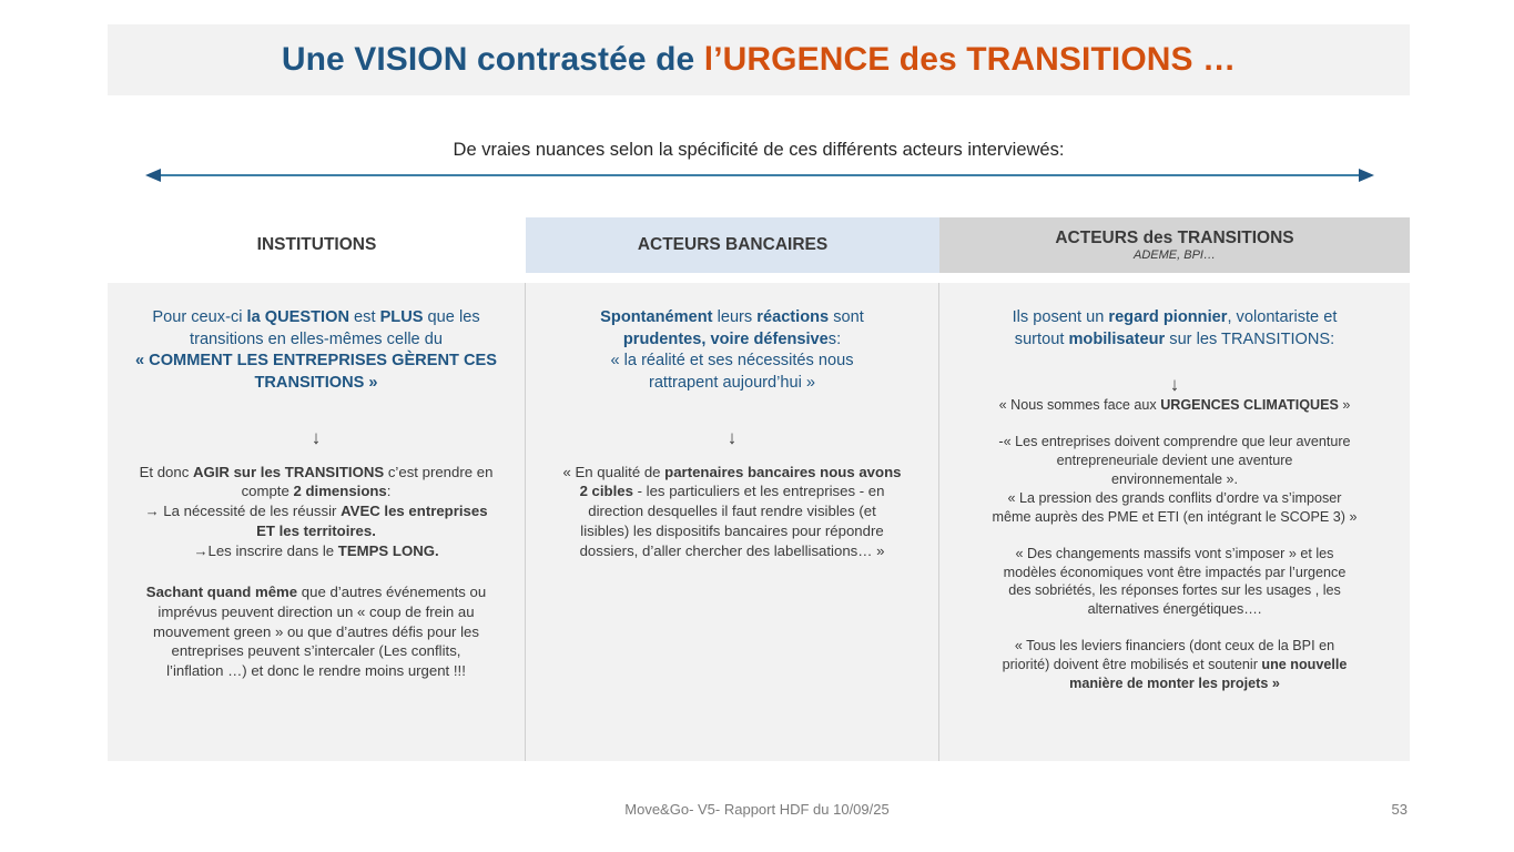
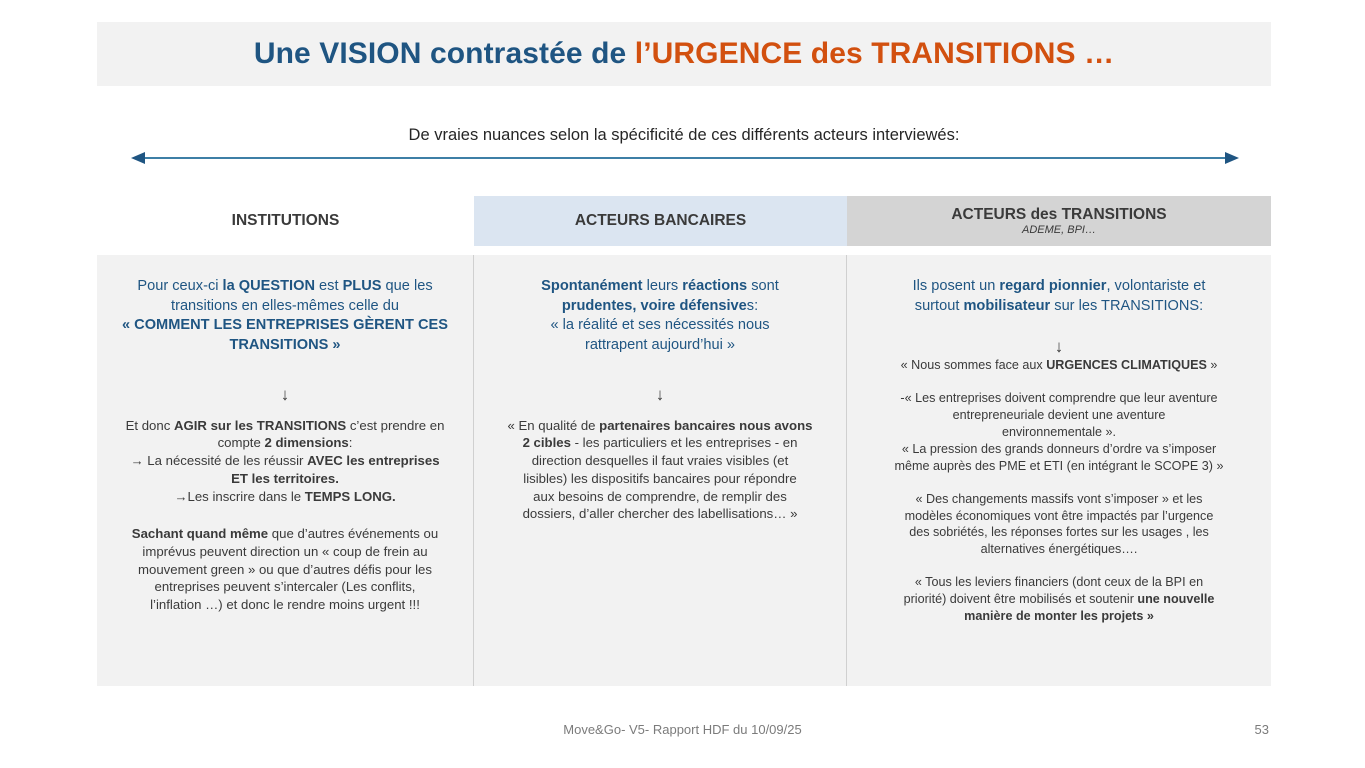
  Une VISION contrastée de l’URGENCE des TRANSITIONS …
  De vraies nuances selon la spécificité de ces différents acteurs interviewés:
  INSTITUTIONS
  ACTEURS BANCAIRES
  ACTEURS des TRANSITIONS
  ADEME, BPI…
  Pour ceux-ci la QUESTION est PLUS que les
  transitions en elles-mêmes celle du
  « COMMENT LES ENTREPRISES GÈRENT CES
  TRANSITIONS »
  ↓
  Et donc AGIR sur les TRANSITIONS c’est prendre en
  compte 2 dimensions:
  → La nécessité de les réussir AVEC les entreprises
  ET les territoires.
  →Les inscrire dans le TEMPS LONG.
  Sachant quand même que d’autres événements ou
  imprévus peuvent direction un « coup de frein au
  mouvement green » ou que d’autres défis pour les
  entreprises peuvent s’intercaler (Les conflits,
  l’inflation …) et donc le rendre moins urgent !!!
  Spontanément leurs réactions sont
  prudentes, voire défensives:
  « la réalité et ses nécessités nous
  rattrapent aujourd’hui »
  ↓
  « En qualité de partenaires bancaires nous avons
  2 cibles - les particuliers et les entreprises - en
- direction desquelles il faut rendre visibles (et
+ direction desquelles il faut vraies visibles (et
  lisibles) les dispositifs bancaires pour répondre
+ aux besoins de comprendre, de remplir des
  dossiers, d’aller chercher des labellisations… »
  Ils posent un regard pionnier, volontariste et
  surtout mobilisateur sur les TRANSITIONS:
  ↓
  « Nous sommes face aux URGENCES CLIMATIQUES »
  -« Les entreprises doivent comprendre que leur aventure
  entrepreneuriale devient une aventure
  environnementale ».
- « La pression des grands conflits d’ordre va s’imposer
+ « La pression des grands donneurs d’ordre va s’imposer
  même auprès des PME et ETI (en intégrant le SCOPE 3) »
  « Des changements massifs vont s’imposer » et les
  modèles économiques vont être impactés par l’urgence
  des sobriétés, les réponses fortes sur les usages , les
  alternatives énergétiques….
  « Tous les leviers financiers (dont ceux de la BPI en
  priorité) doivent être mobilisés et soutenir une nouvelle
  manière de monter les projets »
  Move&Go- V5- Rapport HDF du 10/09/25
  53
